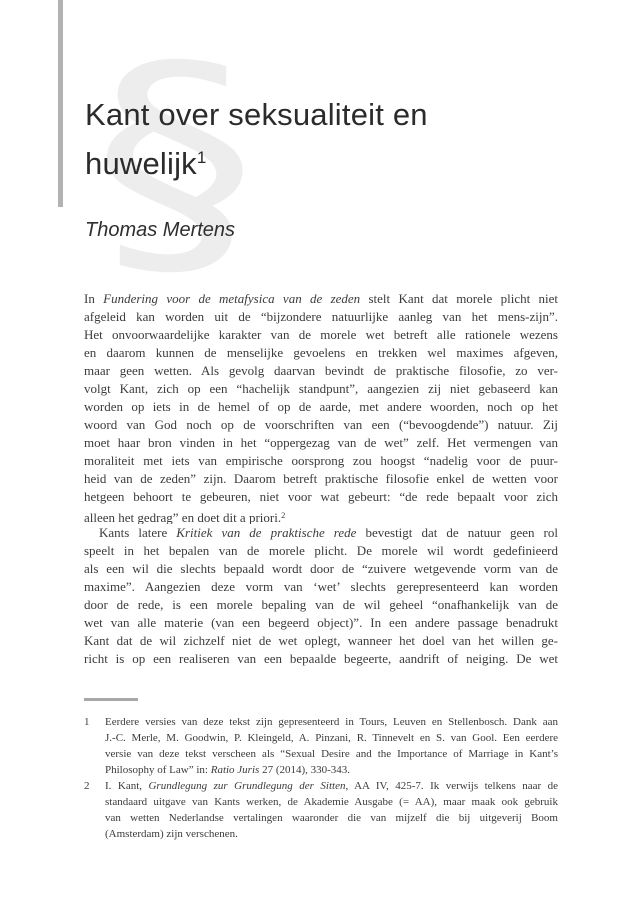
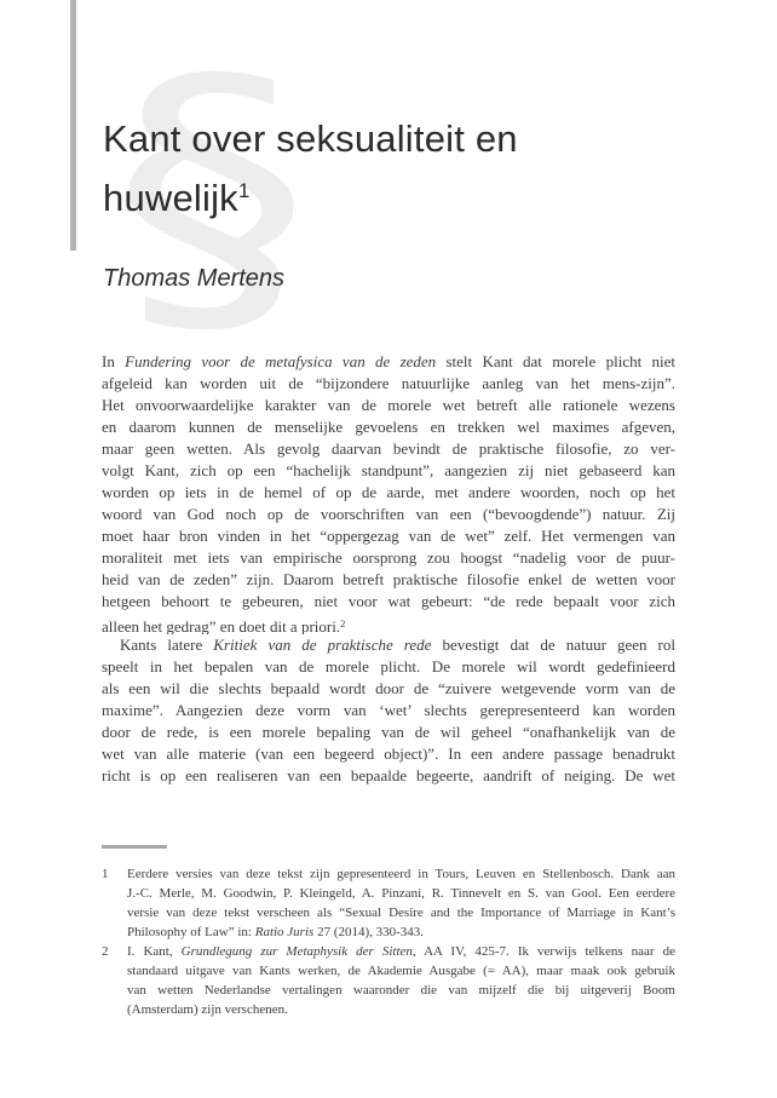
  §
  Kant over seksualiteit en
  huwelijk1
  Thomas Mertens
  In Fundering voor de metafysica van de zeden stelt Kant dat morele plicht niet
  afgeleid kan worden uit de “bijzondere natuurlijke aanleg van het mens-zijn”.
  Het onvoorwaardelijke karakter van de morele wet betreft alle rationele wezens
  en daarom kunnen de menselijke gevoelens en trekken wel maximes afgeven,
  maar geen wetten. Als gevolg daarvan bevindt de praktische filosofie, zo ver-
  volgt Kant, zich op een “hachelijk standpunt”, aangezien zij niet gebaseerd kan
  worden op iets in de hemel of op de aarde, met andere woorden, noch op het
  woord van God noch op de voorschriften van een (“bevoogdende”) natuur. Zij
  moet haar bron vinden in het “oppergezag van de wet” zelf. Het vermengen van
  moraliteit met iets van empirische oorsprong zou hoogst “nadelig voor de puur-
  heid van de zeden” zijn. Daarom betreft praktische filosofie enkel de wetten voor
  hetgeen behoort te gebeuren, niet voor wat gebeurt: “de rede bepaalt voor zich
  alleen het gedrag” en doet dit a priori.2
  Kants latere Kritiek van de praktische rede bevestigt dat de natuur geen rol
  speelt in het bepalen van de morele plicht. De morele wil wordt gedefinieerd
  als een wil die slechts bepaald wordt door de “zuivere wetgevende vorm van de
  maxime”. Aangezien deze vorm van ‘wet’ slechts gerepresenteerd kan worden
  door de rede, is een morele bepaling van de wil geheel “onafhankelijk van de
  wet van alle materie (van een begeerd object)”. In een andere passage benadrukt
- Kant dat de wil zichzelf niet de wet oplegt, wanneer het doel van het willen ge-
  richt is op een realiseren van een bepaalde begeerte, aandrift of neiging. De wet
  1
  Eerdere versies van deze tekst zijn gepresenteerd in Tours, Leuven en Stellenbosch. Dank aan
  J.-C. Merle, M. Goodwin, P. Kleingeld, A. Pinzani, R. Tinnevelt en S. van Gool. Een eerdere
  versie van deze tekst verscheen als “Sexual Desire and the Importance of Marriage in Kant’s
  Philosophy of Law” in: Ratio Juris 27 (2014), 330-343.
  2
- I. Kant, Grundlegung zur Grundlegung der Sitten, AA IV, 425-7. Ik verwijs telkens naar de
+ I. Kant, Grundlegung zur Metaphysik der Sitten, AA IV, 425-7. Ik verwijs telkens naar de
  standaard uitgave van Kants werken, de Akademie Ausgabe (= AA), maar maak ook gebruik
  van wetten Nederlandse vertalingen waaronder die van mijzelf die bij uitgeverij Boom
  (Amsterdam) zijn verschenen.
